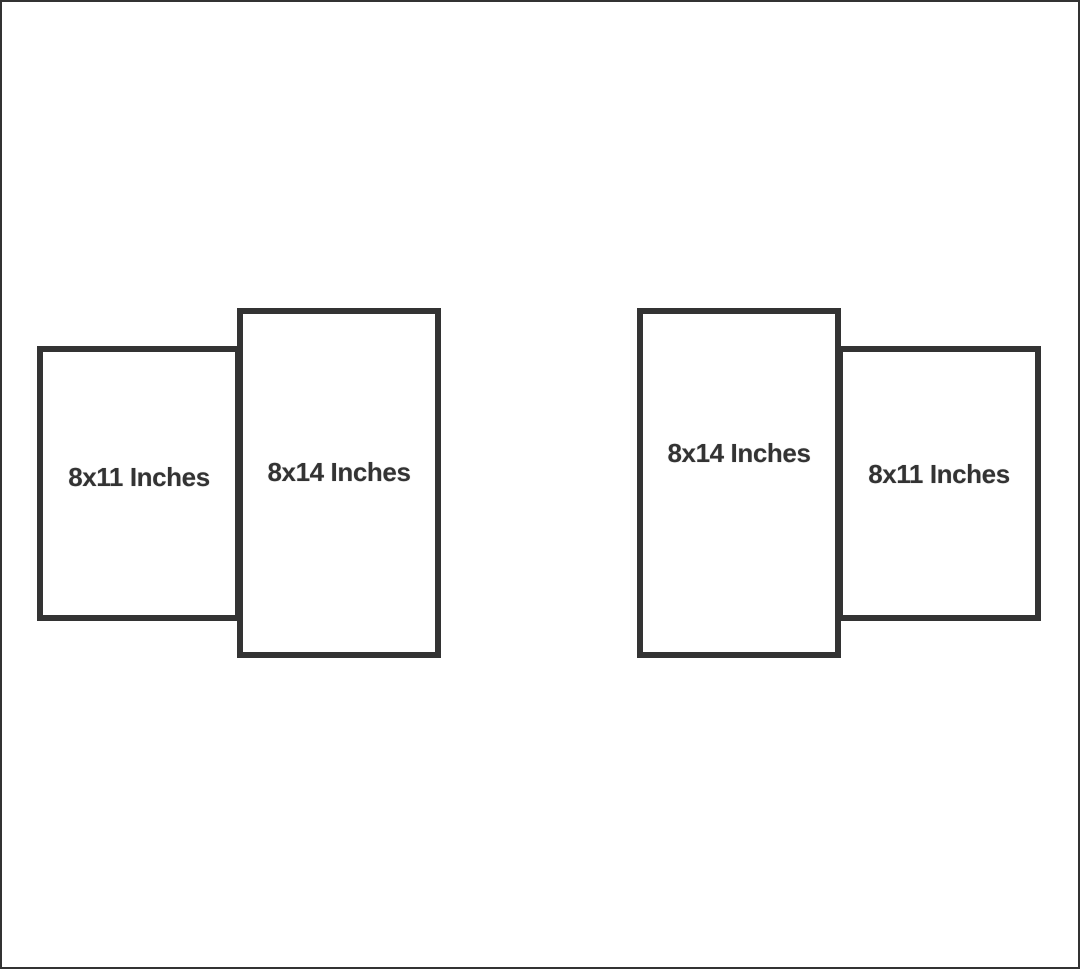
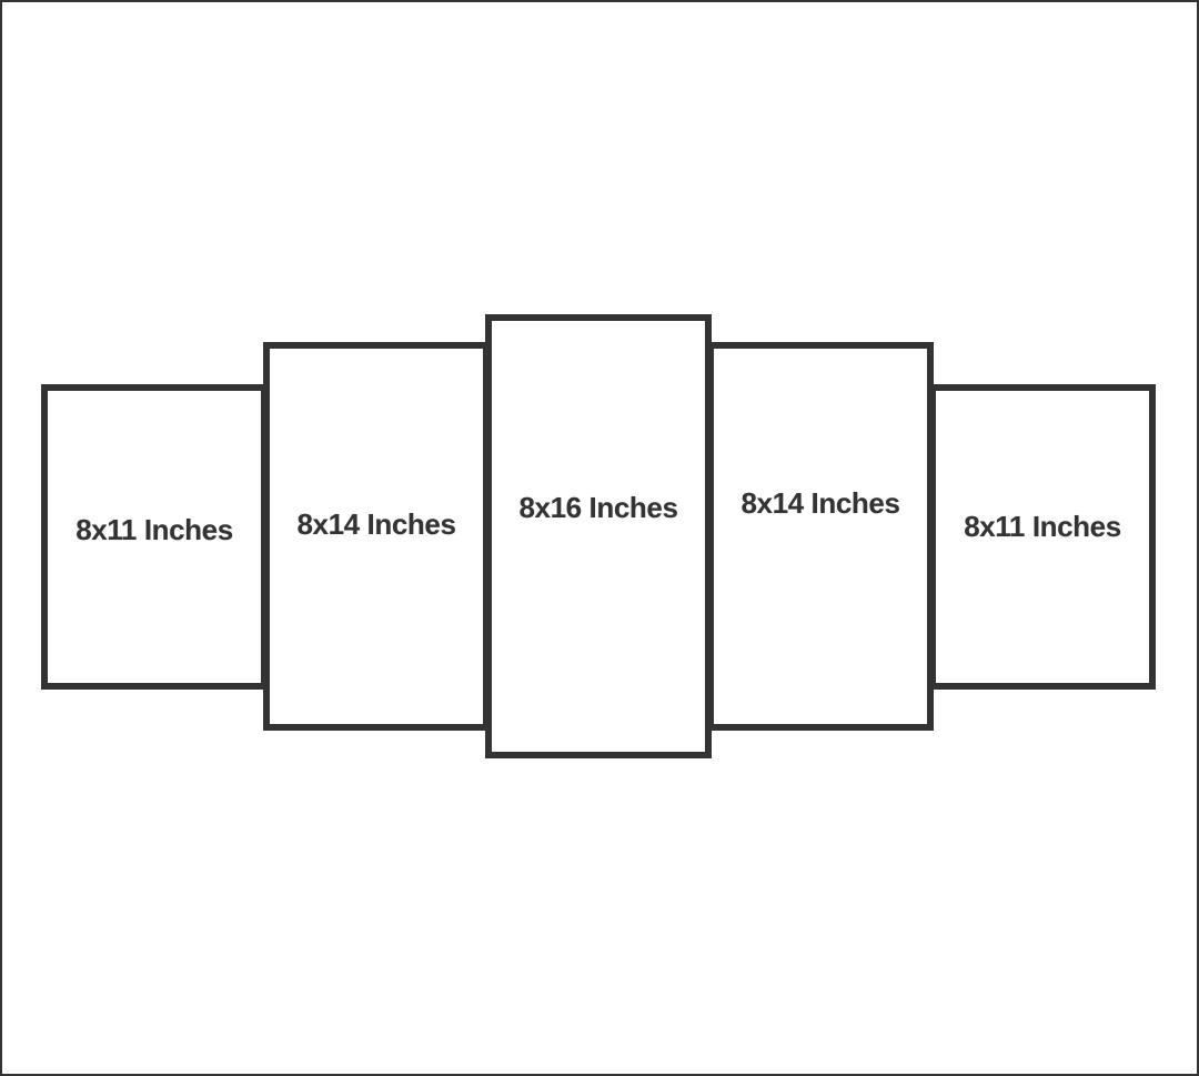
  8x11 Inches
  8x14 Inches
+ 8x16 Inches
  8x14 Inches
  8x11 Inches
